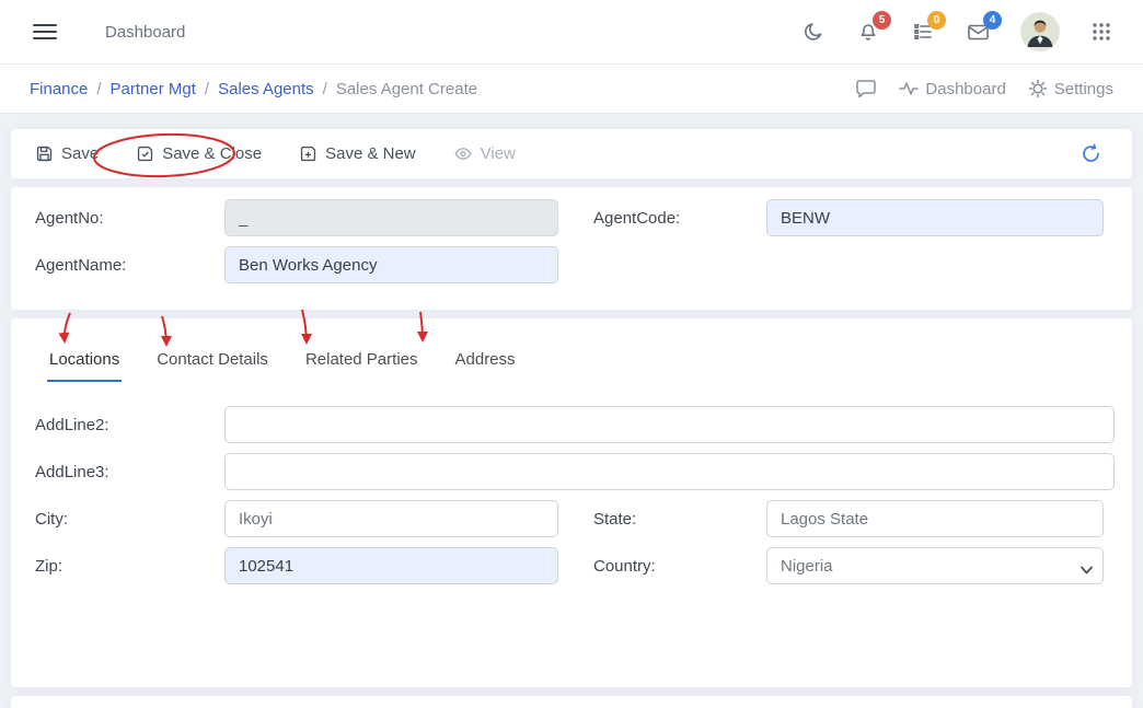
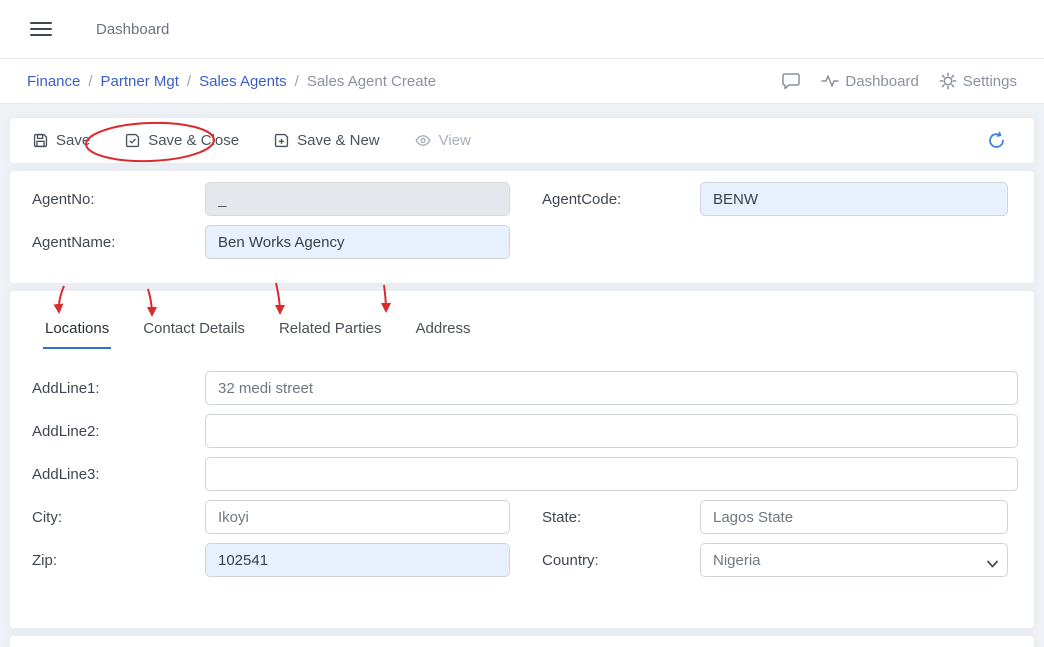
  Dashboard
- 5
- 0
- 4
  Finance
  /
  Partner Mgt
  /
  Sales Agents
  /
  Sales Agent Create
  Dashboard
  Settings
  Sav
  Save & Cose
  Save & New
  View
  AgentNo:
  _
  AgentCode:
  BENW
  AgentName:
  Ben Works Agency
  Locations
  Contact Details
  Related Parties
  Address
+ AddLine1:
+ 32 medi street
  AddLine2:
  AddLine3:
  City:
  Ikoyi
  State:
  Lagos State
  Zip:
  102541
  Country:
  Nigeria
